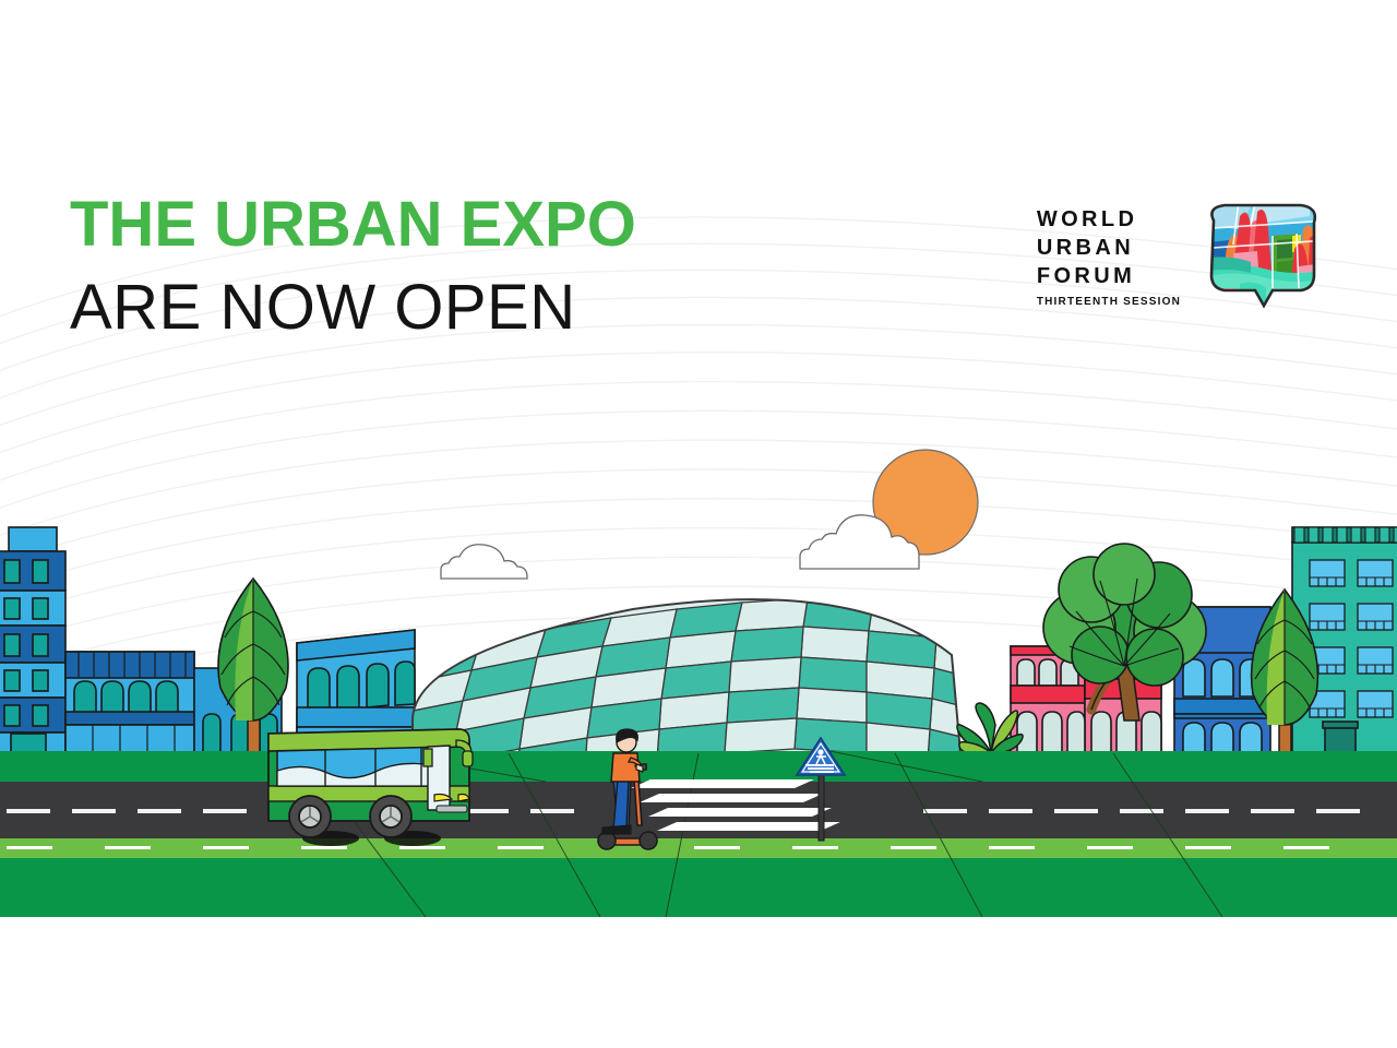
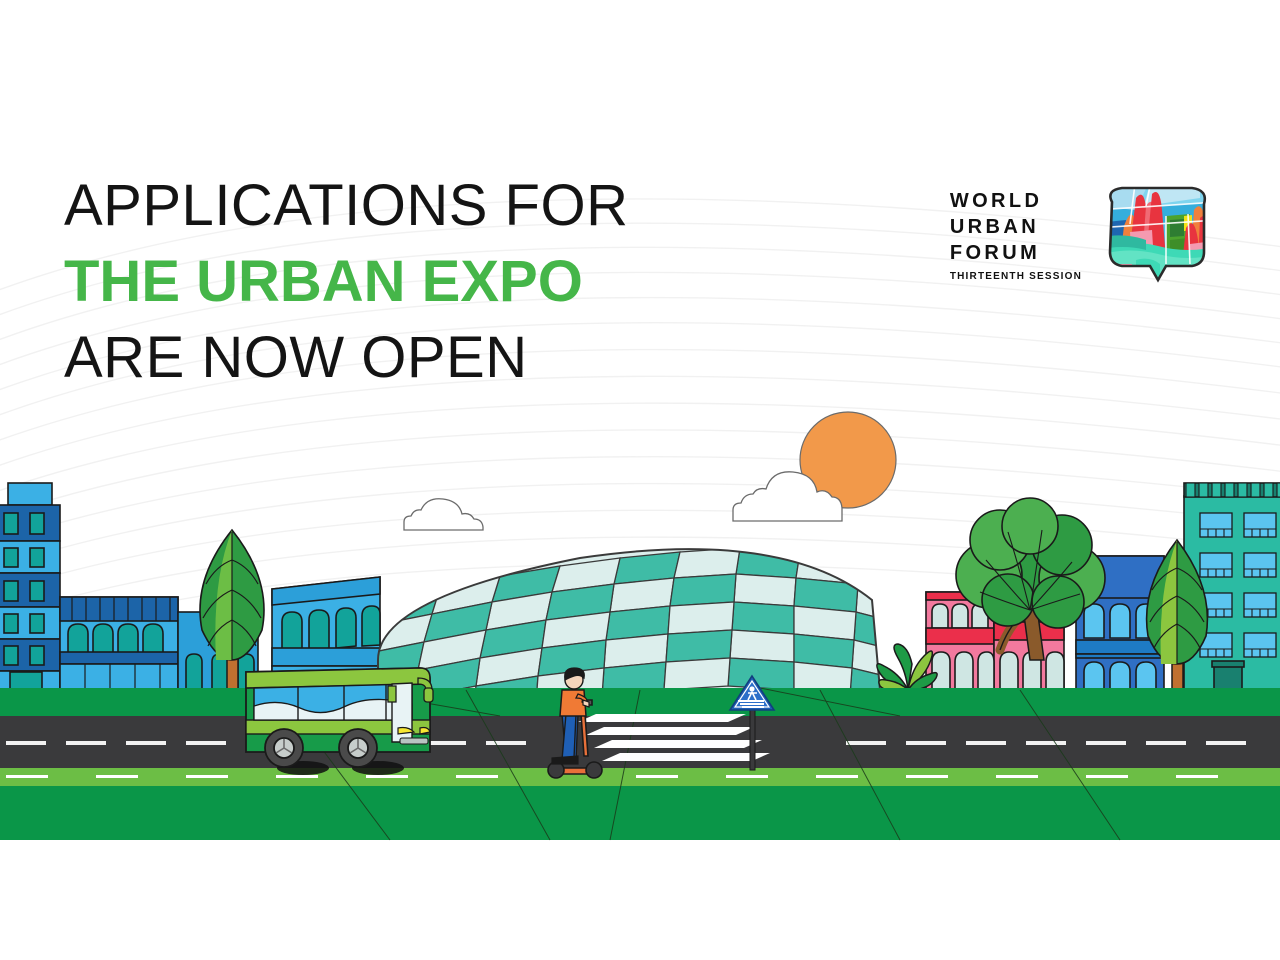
+ APPLICATIONS FOR
  THE URBAN EXPO
  ARE NOW OPEN
  WORLD
  URBAN
  FORUM
  THIRTEENTH SESSION
